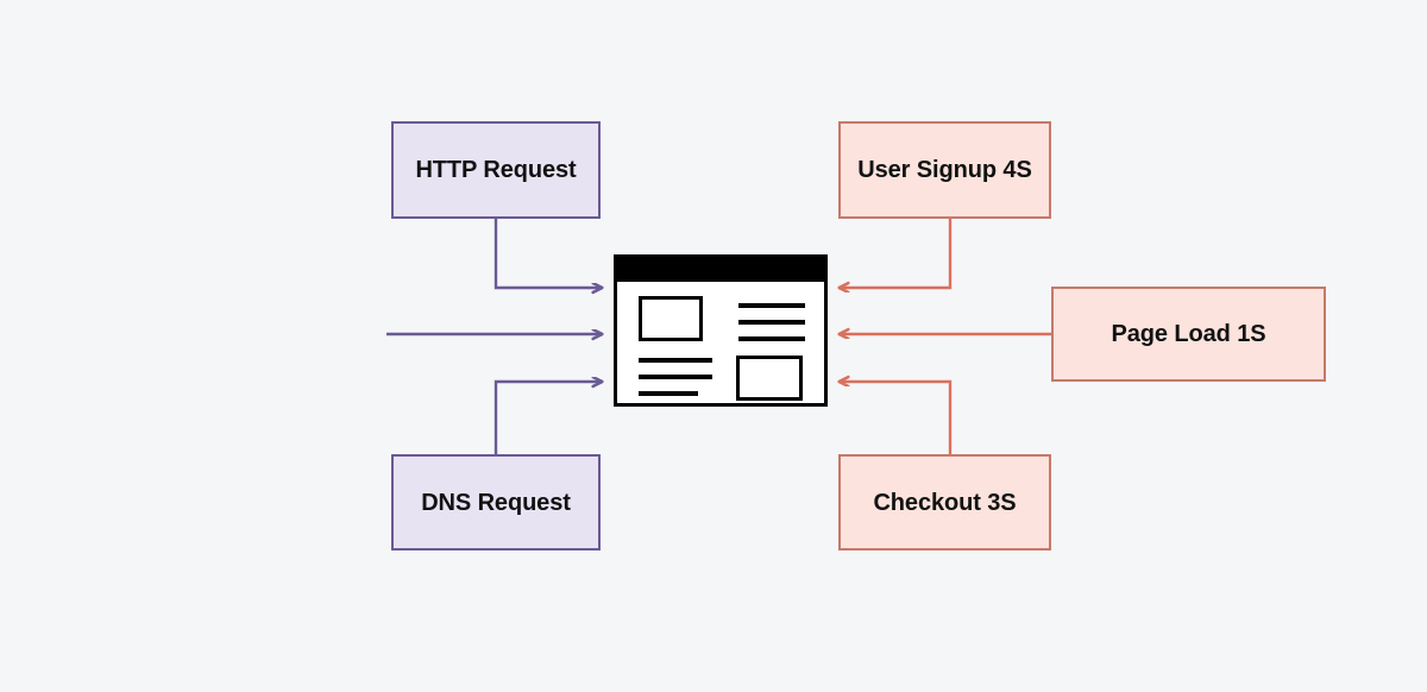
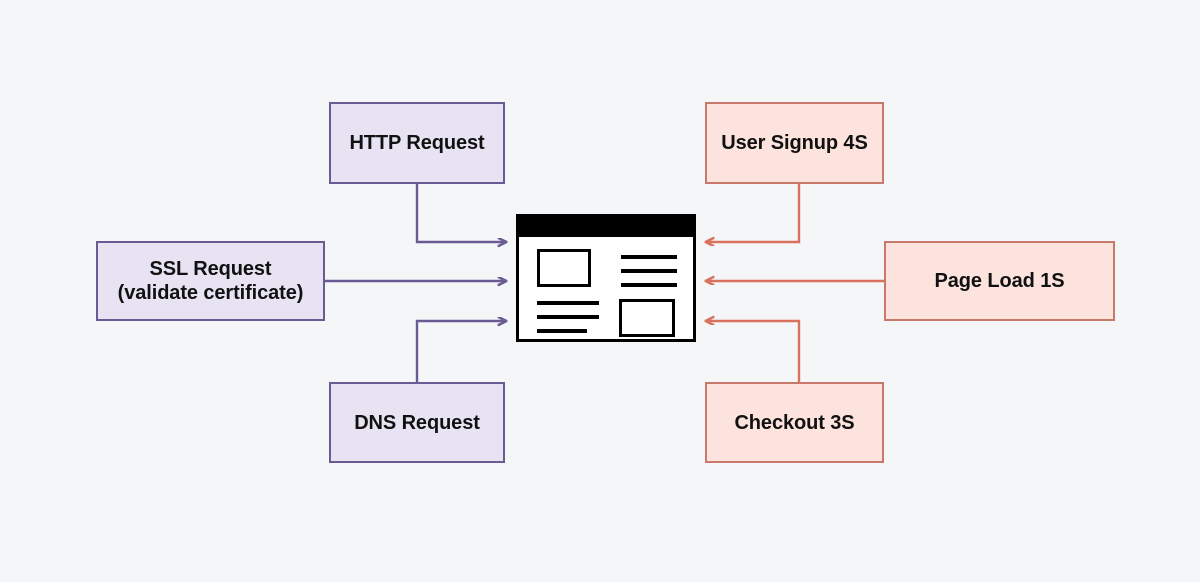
  HTTP Request
+ SSL Request
+ (validate certificate)
  DNS Request
  User Signup 4S
  Page Load 1S
  Checkout 3S
